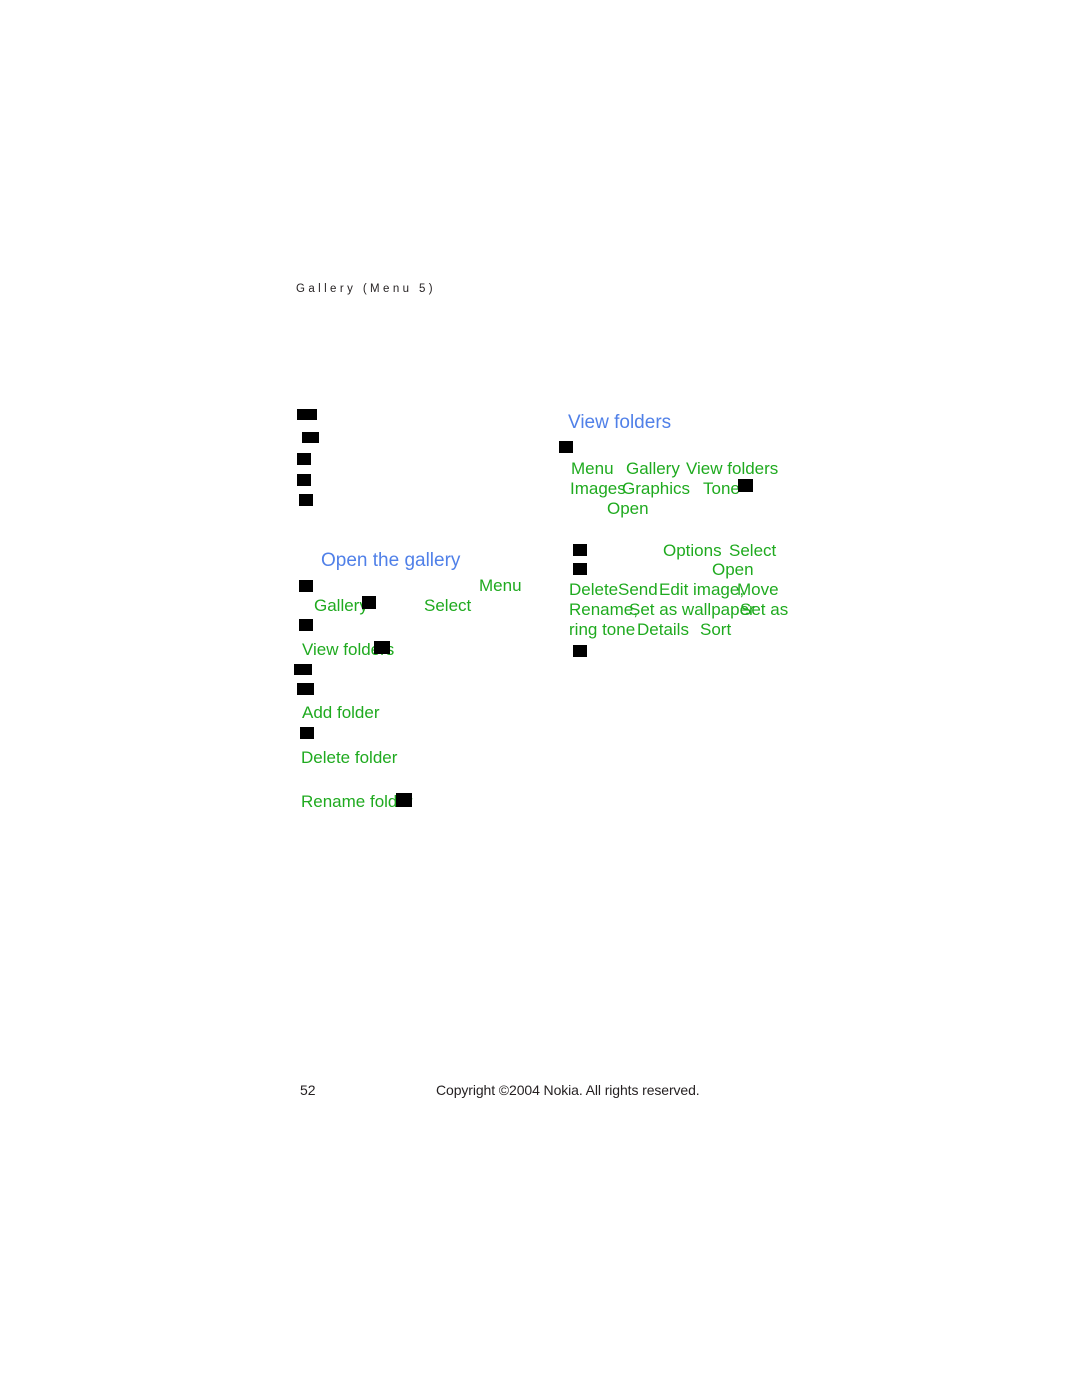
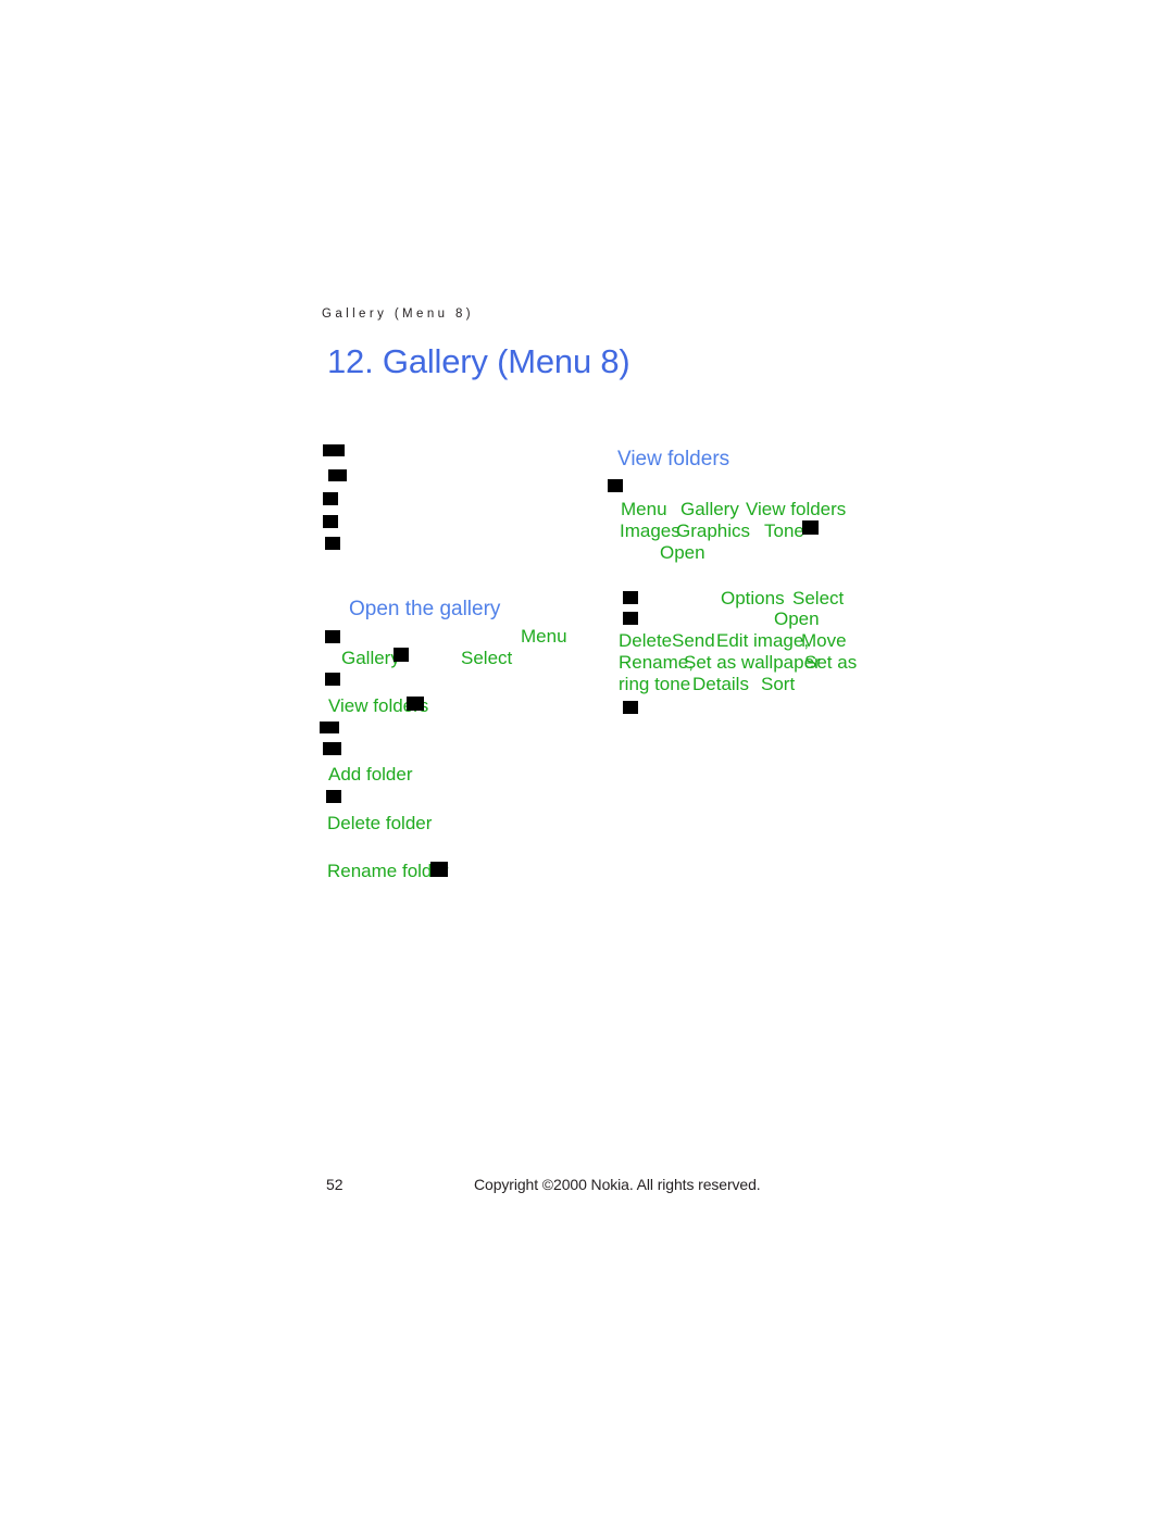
- Gallery (Menu 5)
+ Gallery (Menu 8)
+ 12. Gallery (Menu 8)
  Open the gallery
  Menu
  Galler
  Select
  View folds
  Add folder
  Delete folder
  Rename fold
  View folders
  Menu
  Gallery
  View folders
  Images
  Graphics
  Tone
  Open
  Options
  Select
  Open
  Delete
  Send
  Edit image,
  Move
  Rename,
  Set as wallpaper
  Set as
  ring tone
  Details
  Sort
  52
- Copyright ©2004 Nokia. All rights reserved.
+ Copyright ©2000 Nokia. All rights reserved.
